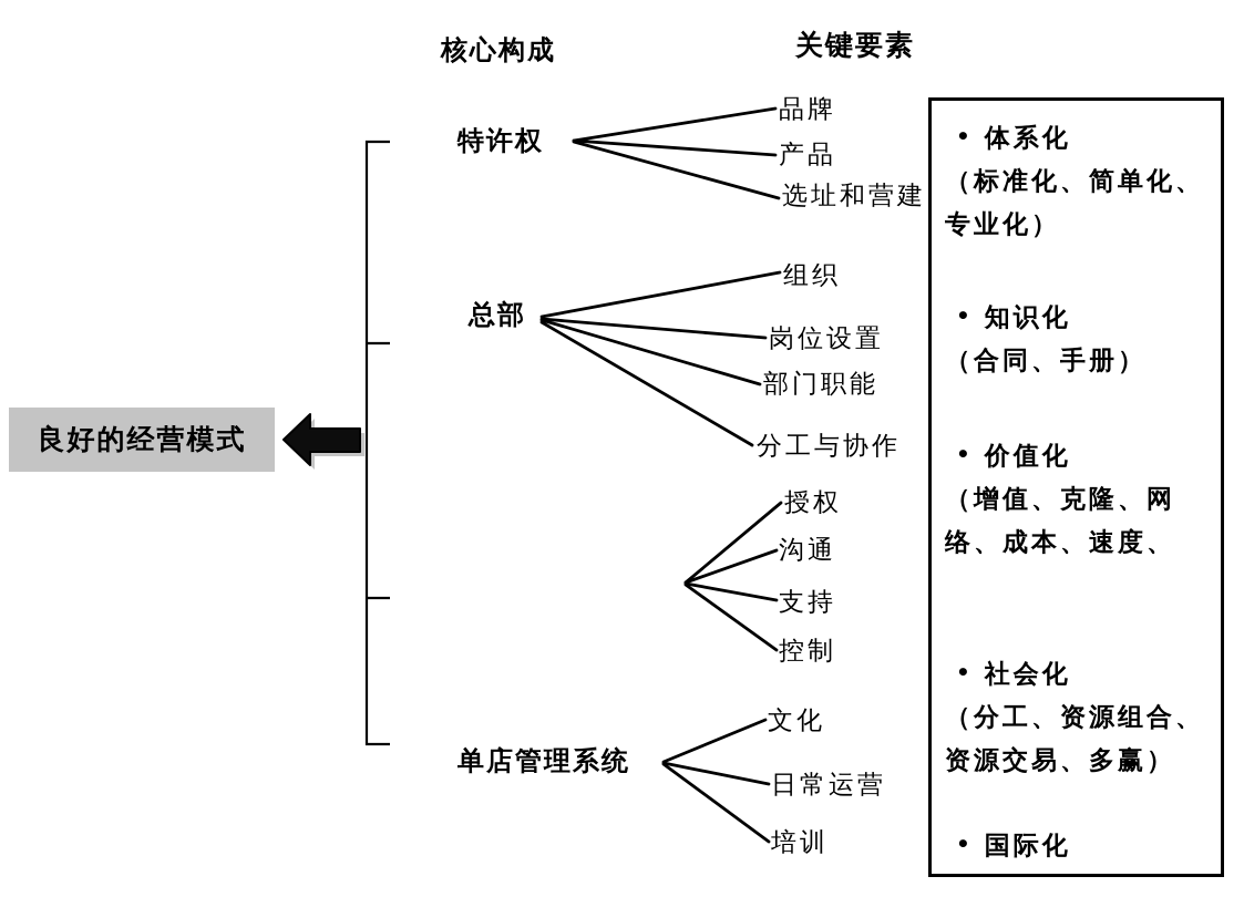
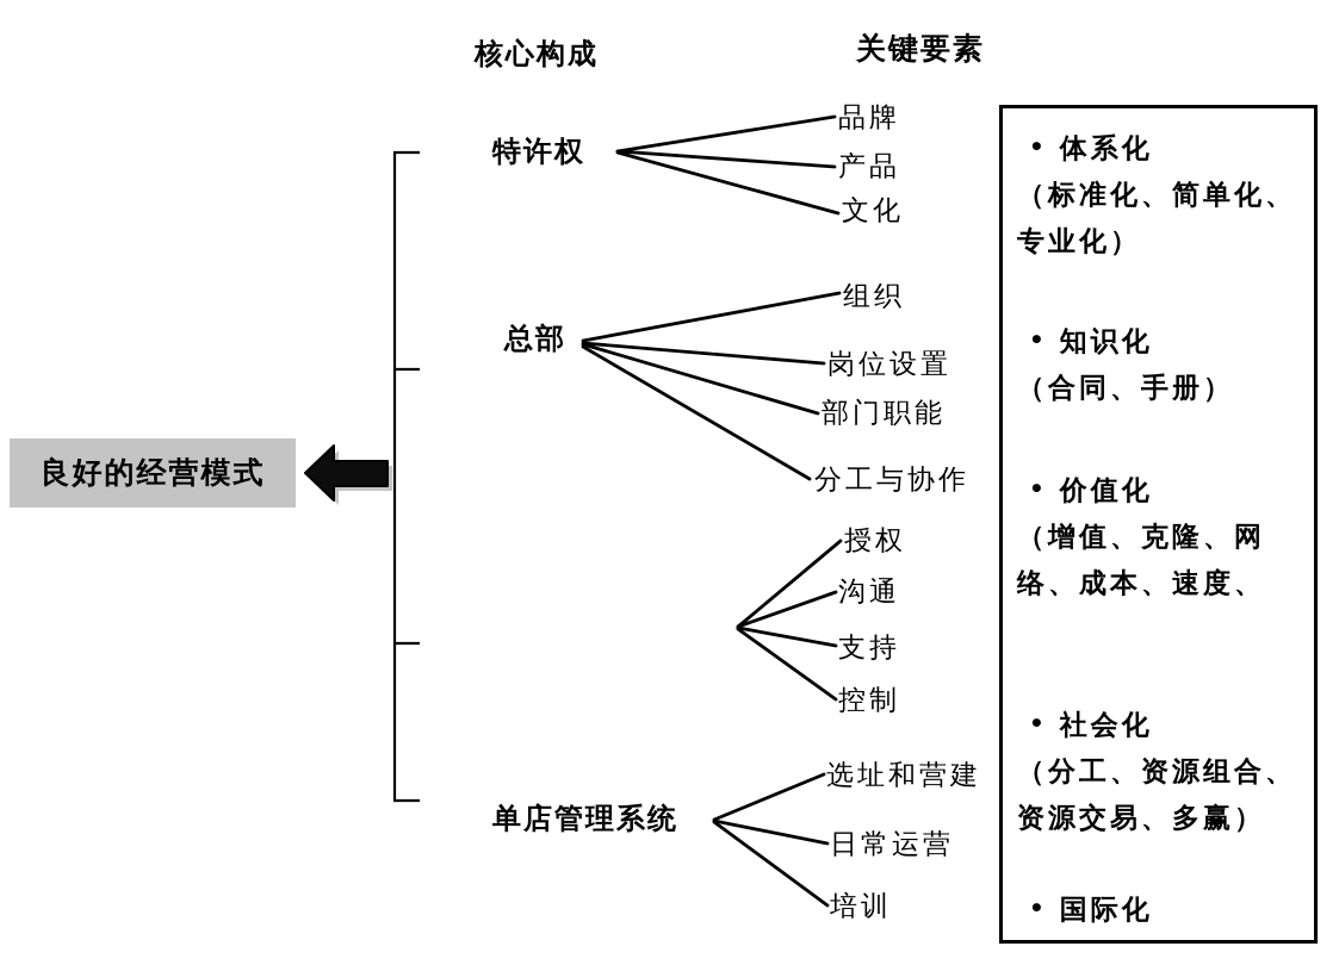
  核心构成
  关键要素
  良好的经营模式
  特许权
  总部
  单店管理系统
  品牌
  产品
- 选址和营建
+ 文化
  组织
  岗位设置
  部门职能
  分工与协作
  授权
  沟通
  支持
  控制
- 文化
+ 选址和营建
  日常运营
  培训
  • 体系化
  （标准化、简单化、
  专业化）
  • 知识化
  （合同、手册）
  • 价值化
  （增值、克隆、网
  络、成本、速度、
  • 社会化
  （分工、资源组合、
  资源交易、多赢）
  • 国际化
